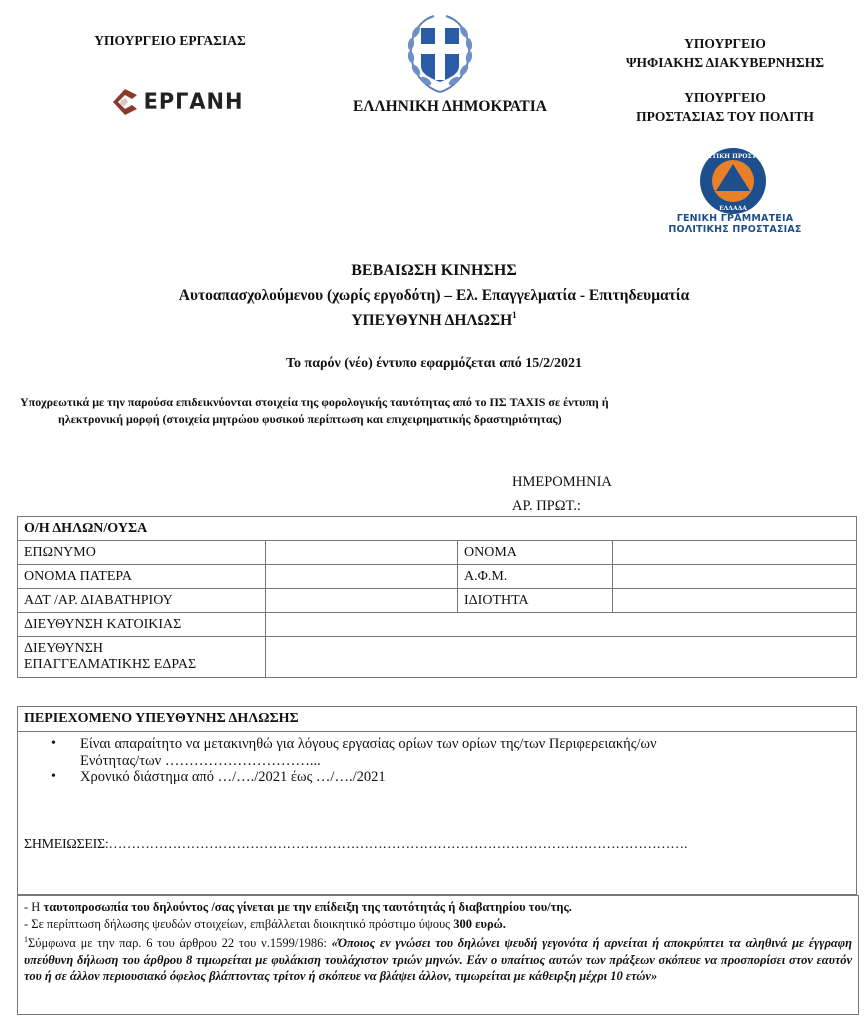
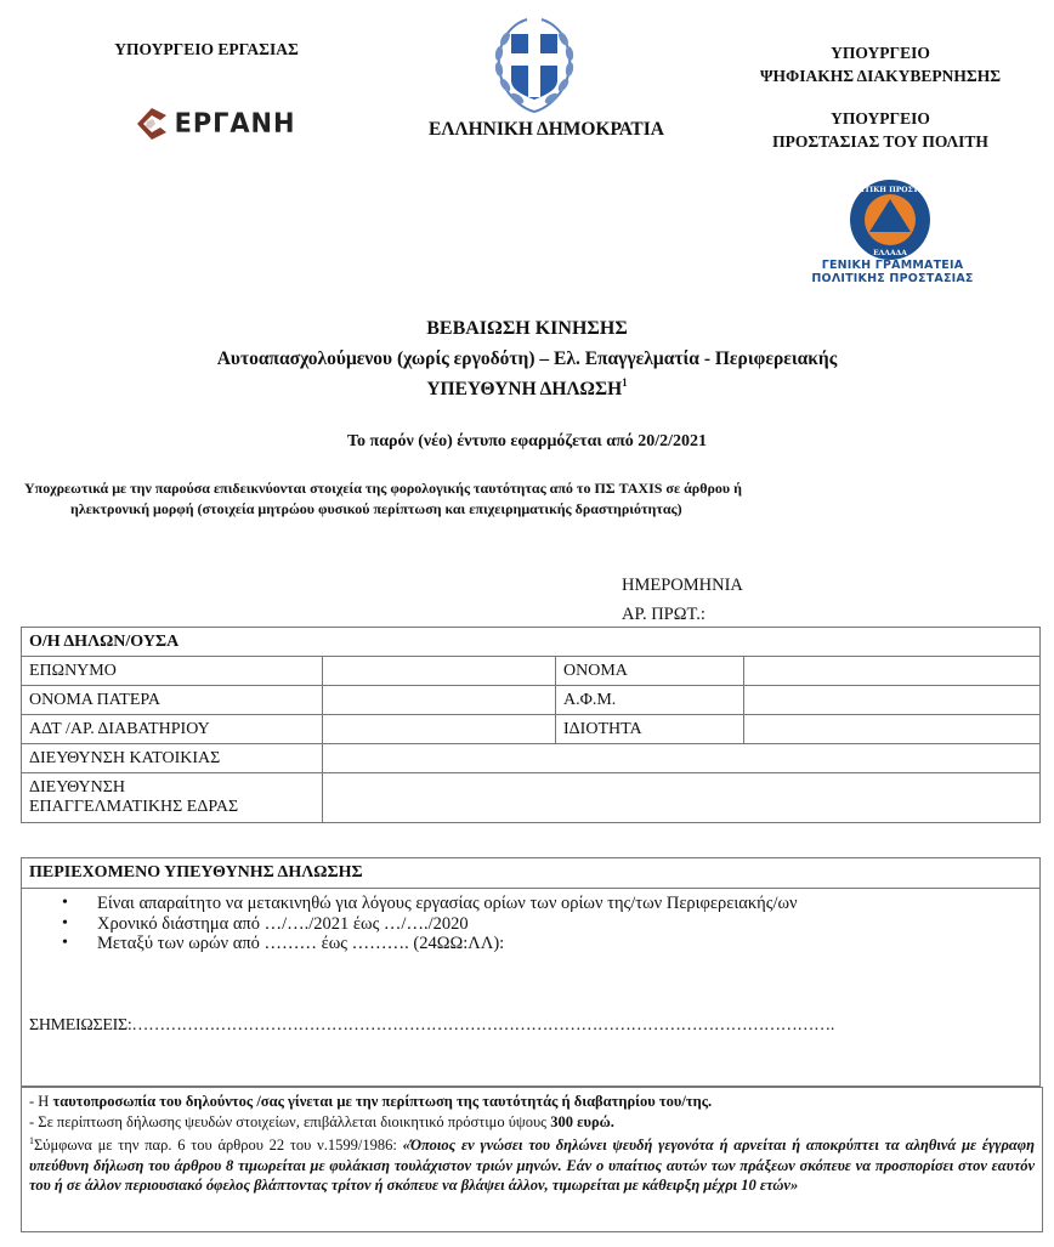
  ΥΠΟΥΡΓΕΙΟ ΕΡΓΑΣΙΑΣ
  ΕΡΓΑΝΗ
  ΕΛΛΗΝΙΚΗ ΔΗΜΟΚΡΑΤΙΑ
  ΥΠΟΥΡΓΕΙΟ
  ΨΗΦΙΑΚΗΣ ΔΙΑΚΥΒΕΡΝΗΣΗΣ
  ΥΠΟΥΡΓΕΙΟ
  ΠΡΟΣΤΑΣΙΑΣ ΤΟΥ ΠΟΛΙΤΗ
  ΓΕΝΙΚΗ ΓΡΑΜΜΑΤΕΙΑ
  ΠΟΛΙΤΙΚΗΣ ΠΡΟΣΤΑΣΙΑΣ
  ΒΕΒΑΙΩΣΗ ΚΙΝΗΣΗΣ
- Αυτοαπασχολούμενου (χωρίς εργοδότη) – Ελ. Επαγγελματία - Επιτηδευματία
+ Αυτοαπασχολούμενου (χωρίς εργοδότη) – Ελ. Επαγγελματία - Περιφερειακής
  ΥΠΕΥΘΥΝΗ ΔΗΛΩΣΗ1
- Το παρόν (νέο) έντυπο εφαρμόζεται από 15/2/2021
+ Το παρόν (νέο) έντυπο εφαρμόζεται από 20/2/2021
- Υποχρεωτικά με την παρούσα επιδεικνύονται στοιχεία της φορολογικής ταυτότητας από το ΠΣ TAXIS σε έντυπη ή
+ Υποχρεωτικά με την παρούσα επιδεικνύονται στοιχεία της φορολογικής ταυτότητας από το ΠΣ TAXIS σε άρθρου ή
  ηλεκτρονική μορφή (στοιχεία μητρώου φυσικού περίπτωση και επιχειρηματικής δραστηριότητας)
  ΗΜΕΡΟΜΗΝΙΑ
  ΑΡ. ΠΡΩΤ.:
  Ο/Η ΔΗΛΩΝ/ΟΥΣΑ
  ΕΠΩΝΥΜΟ		ΟΝΟΜΑ
  ΟΝΟΜΑ ΠΑΤΕΡΑ		Α.Φ.Μ.
  ΑΔΤ /ΑΡ. ΔΙΑΒΑΤΗΡΙΟΥ		ΙΔΙΟΤΗΤΑ
  ΔΙΕΥΘΥΝΣΗ ΚΑΤΟΙΚΙΑΣ
  ΔΙΕΥΘΥΝΣΗ ΕΠΑΓΓΕΛΜΑΤΙΚΗΣ ΕΔΡΑΣ
  ΠΕΡΙΕΧΟΜΕΝΟ ΥΠΕΥΘΥΝΗΣ ΔΗΛΩΣΗΣ
  Είναι απαραίτητο να μετακινηθώ για λόγους εργασίας ορίων των ορίων της/των Περιφερειακής/ων
- Ενότητας/των …………………………...
- Χρονικό διάστημα από …/…./2021 έως …/…./2021
+ Χρονικό διάστημα από …/…./2021 έως …/…./2020
+ Μεταξύ των ωρών από ……… έως ………. (24ΩΩ:ΛΛ):
  ΣΗΜΕΙΩΣΕΙΣ:……………………………………………………………………………………………………………….
- - Η ταυτοπροσωπία του δηλούντος /σας γίνεται με την επίδειξη της ταυτότητάς ή διαβατηρίου του/της.
+ - Η ταυτοπροσωπία του δηλούντος /σας γίνεται με την περίπτωση της ταυτότητάς ή διαβατηρίου του/της.
  - Σε περίπτωση δήλωσης ψευδών στοιχείων, επιβάλλεται διοικητικό πρόστιμο ύψους 300 ευρώ.
  1Σύμφωνα με την παρ. 6 του άρθρου 22 του ν.1599/1986: «Όποιος εν γνώσει του δηλώνει ψευδή γεγονότα ή αρνείται ή αποκρύπτει τα αληθινά με έγγραφη υπεύθυνη δήλωση του άρθρου 8 τιμωρείται με φυλάκιση τουλάχιστον τριών μηνών. Εάν ο υπαίτιος αυτών των πράξεων σκόπευε να προσπορίσει στον εαυτόν του ή σε άλλον περιουσιακό όφελος βλάπτοντας τρίτον ή σκόπευε να βλάψει άλλον, τιμωρείται με κάθειρξη μέχρι 10 ετών»
